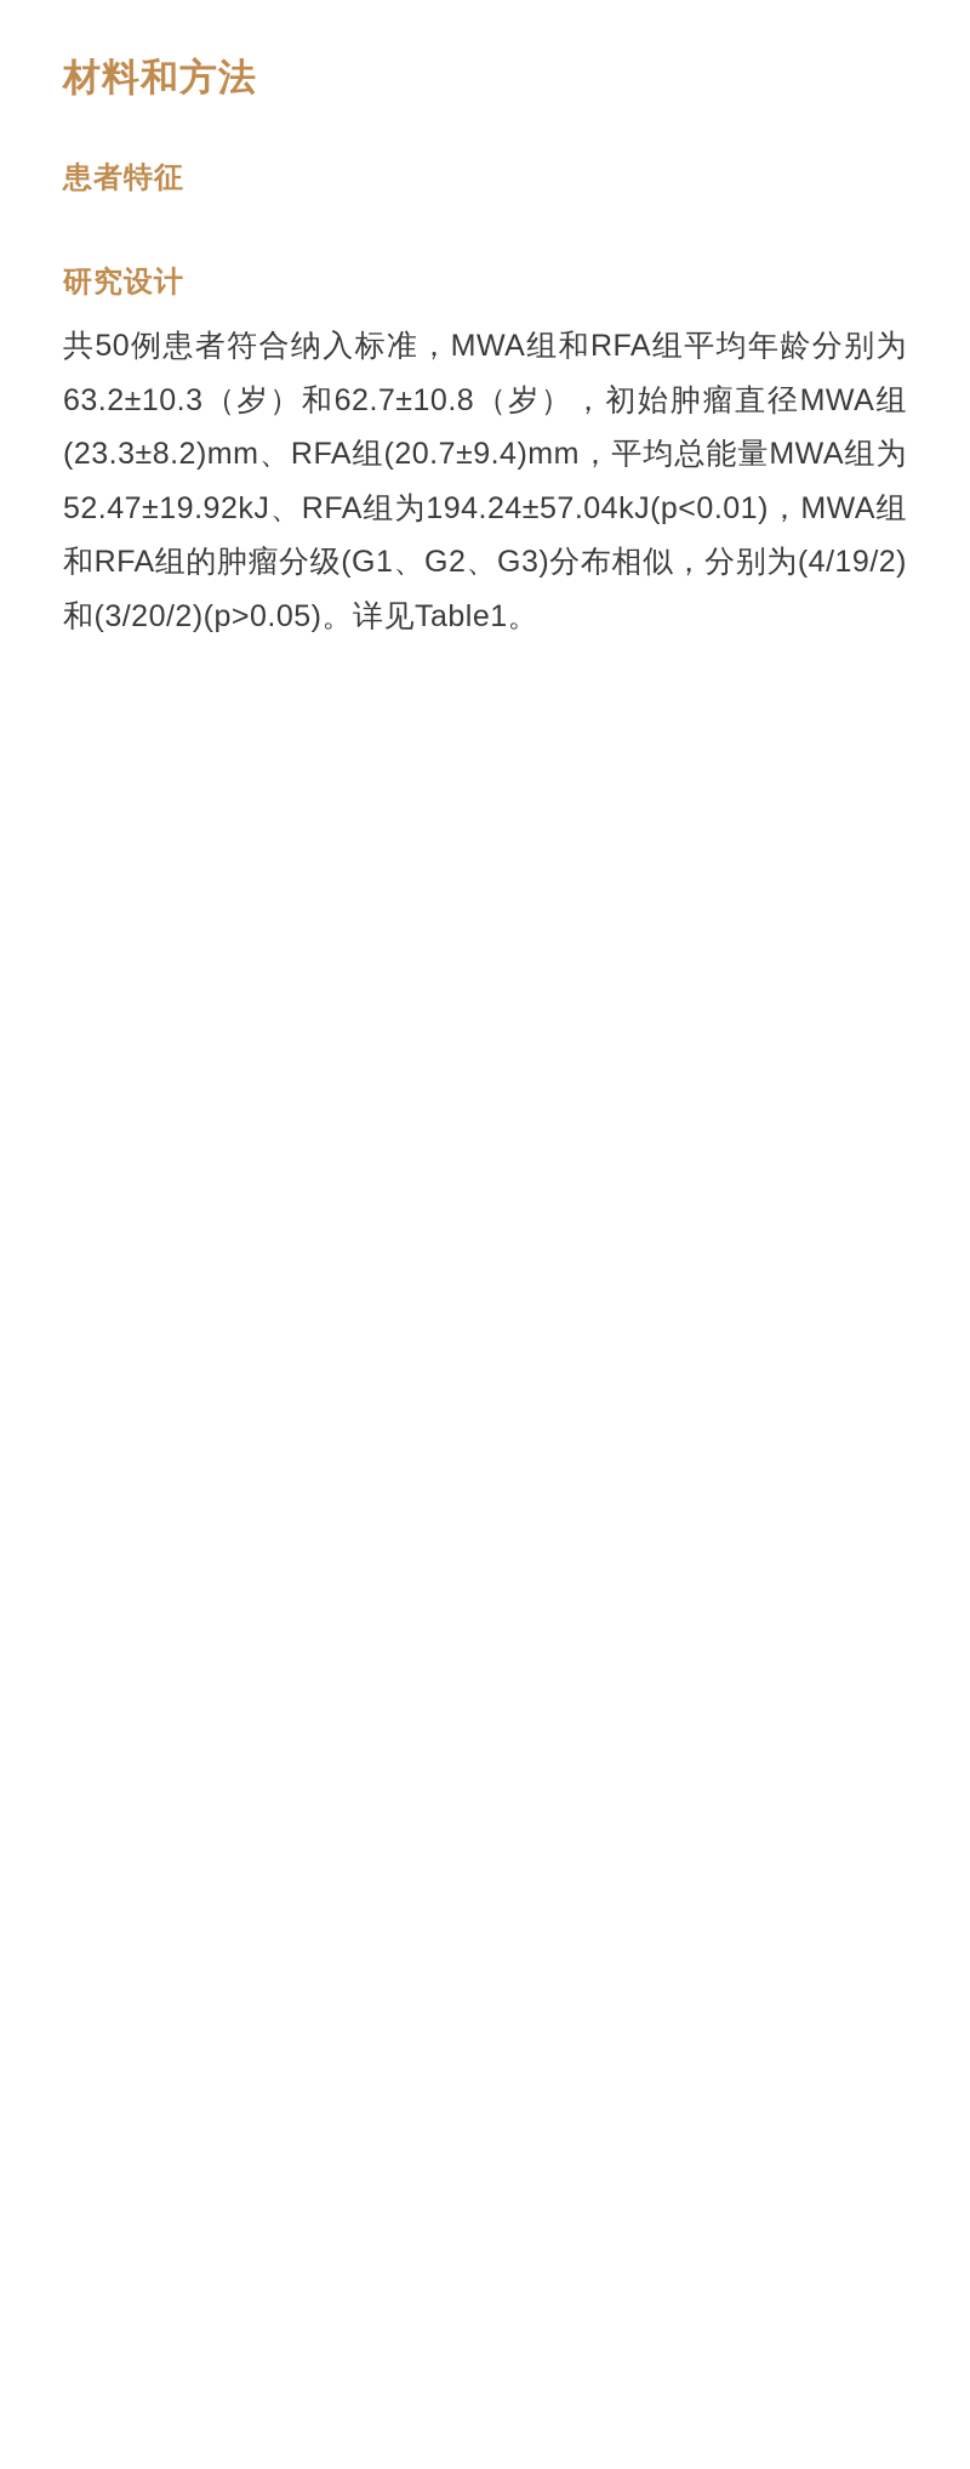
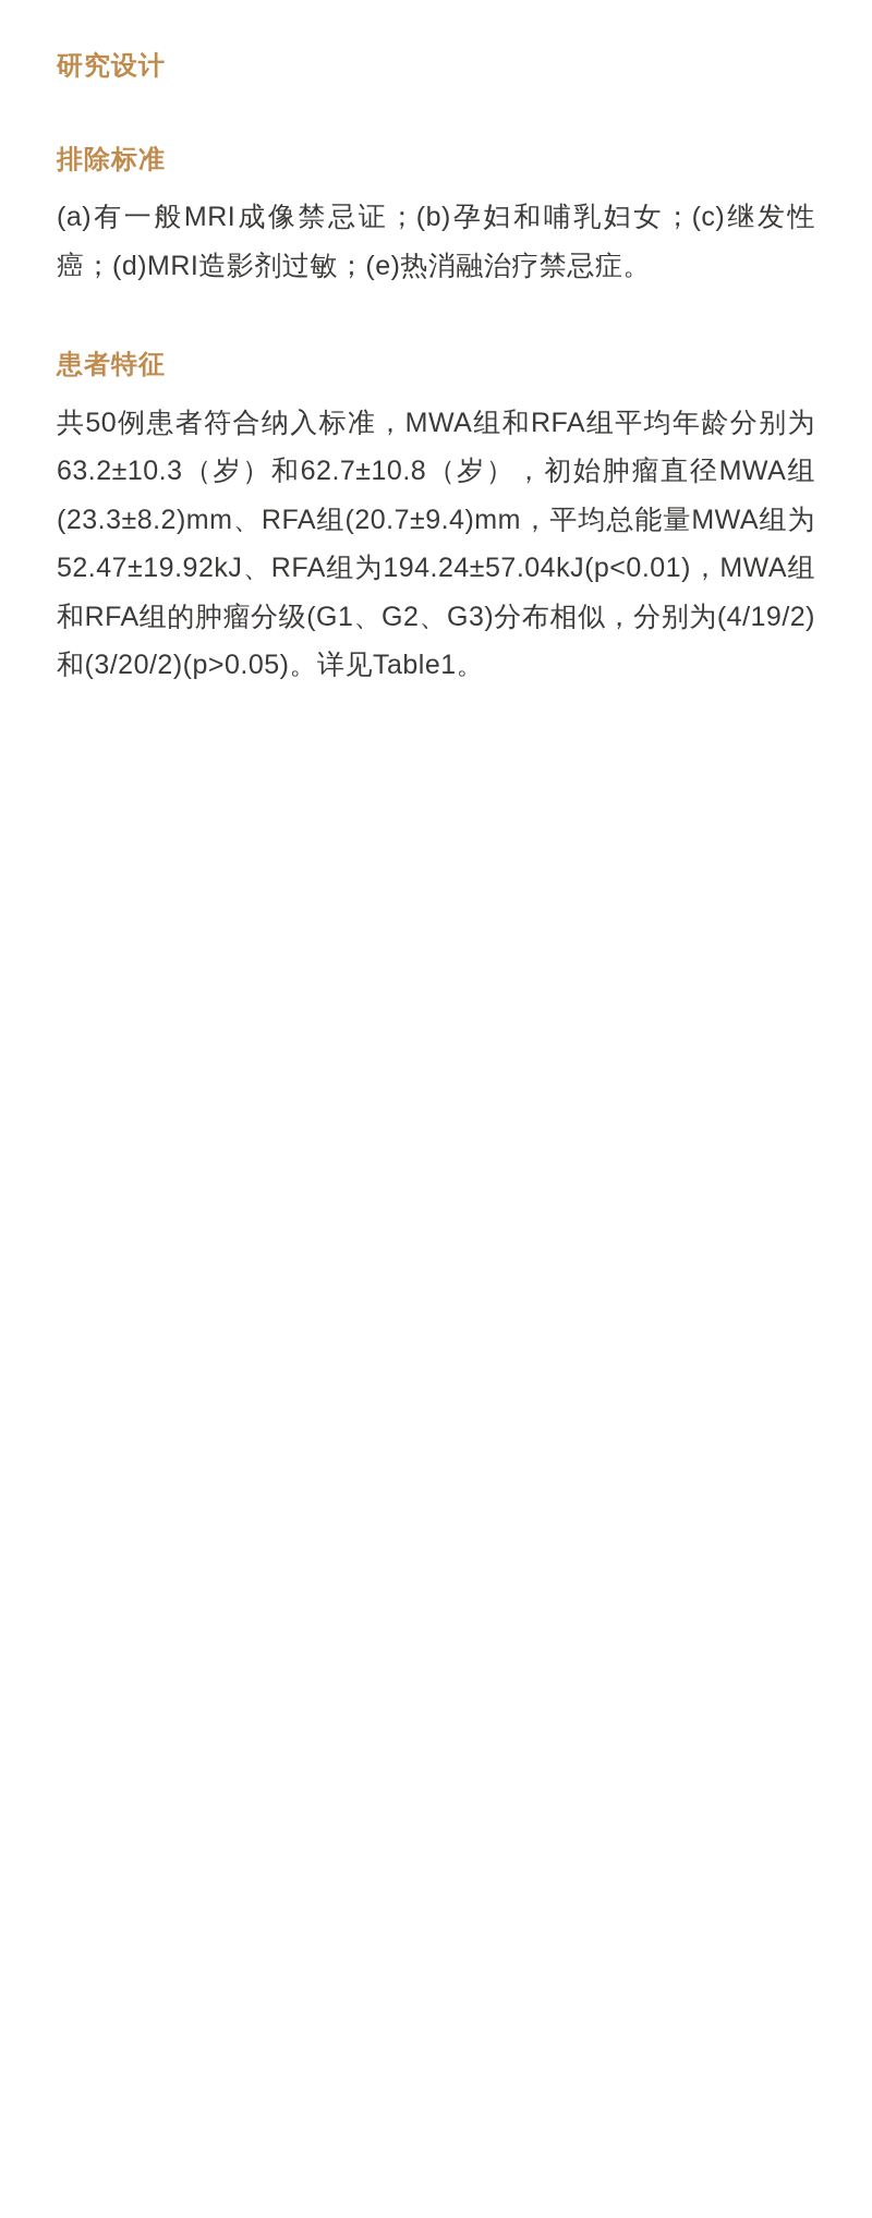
- 材料和方法
- 患者特征
+ 研究设计
+ 排除标准
+ (a)有一般MRI成像禁忌证；(b)孕妇和哺乳妇女；(c)继发性癌；(d)MRI造影剂过敏；(e)热消融治疗禁忌症。
- 研究设计
+ 患者特征
  共50例患者符合纳入标准，MWA组和RFA组平均年龄分别为63.2±10.3（岁）和62.7±10.8（岁），初始肿瘤直径MWA组(23.3±8.2)mm、RFA组(20.7±9.4)mm，平均总能量MWA组为52.47±19.92kJ、RFA组为194.24±57.04kJ(p<0.01)，MWA组和RFA组的肿瘤分级(G1、G2、G3)分布相似，分别为(4/19/2)和(3/20/2)(p>0.05)。详见Table1。
